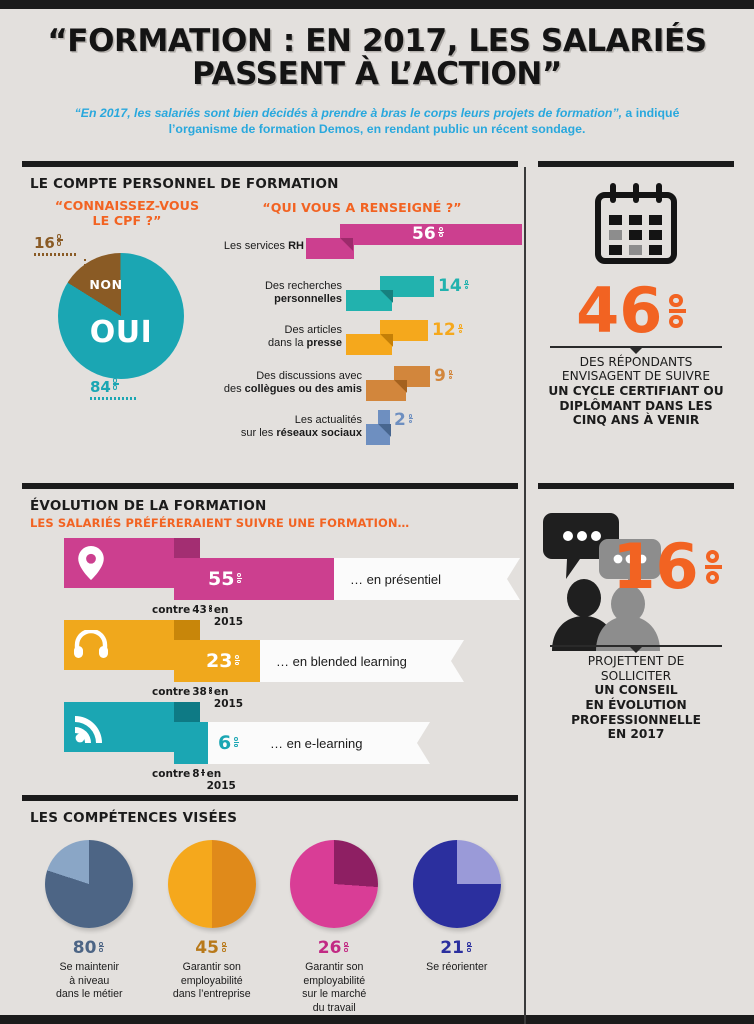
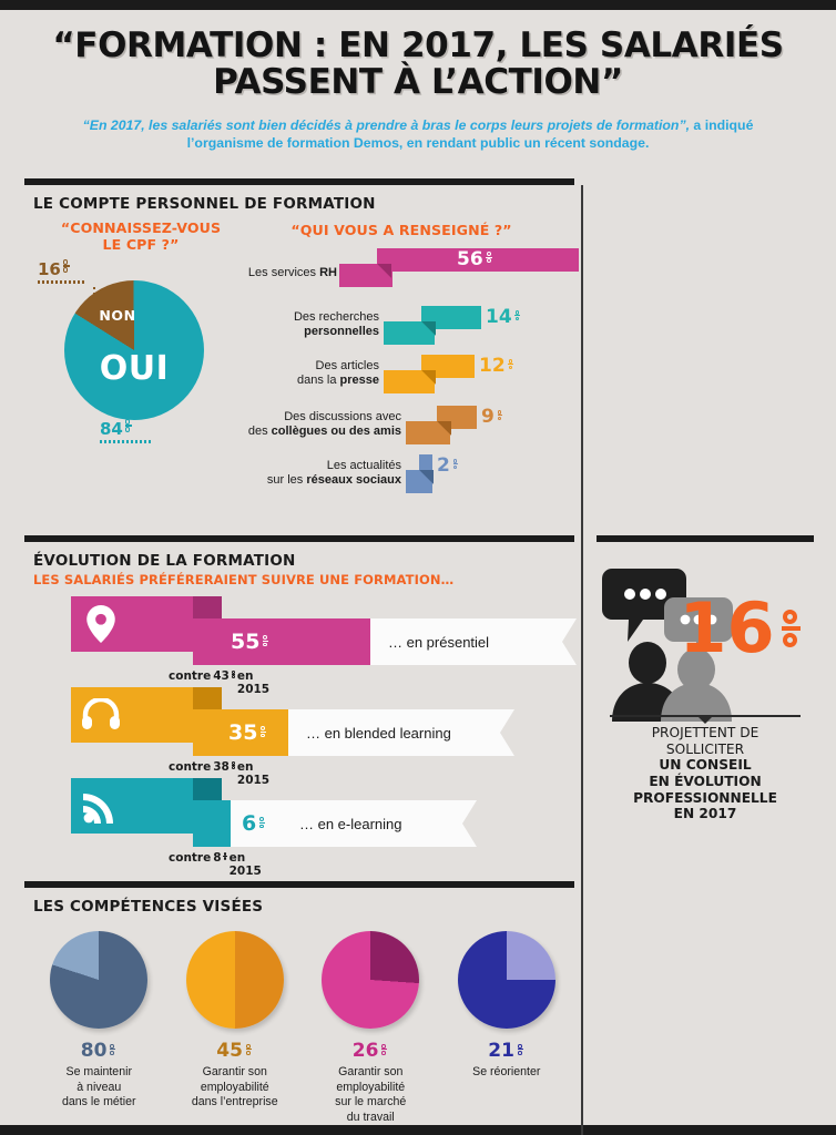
  “FORMATION : EN 2017, LES SALARIÉS PASSENT À L’ACTION”
  “En 2017, les salariés sont bien décidés à prendre à bras le corps leurs projets de formation”, a indiqué l’organisme de formation Demos, en rendant public un récent sondage.
  LE COMPTE PERSONNEL DE FORMATION
  “CONNAISSEZ-VOUS
  LE CPF ?”
  NON
  OUI
  16
  84
  “QUI VOUS A RENSEIGNÉ ?”
  Les services RH
  56
  Des recherches
  personnelles
  14
  Des articles
  dans la presse
  12
  Des discussions avec
  des collègues ou des amis
  9
  Les actualités
  sur les réseaux sociaux
  2
  ÉVOLUTION DE LA FORMATION
  LES SALARIÉS PRÉFÉRERAIENT SUIVRE UNE FORMATION…
  55
  … en présentiel
  contre
  43
  en 2015
- 23
+ 35
  … en blended learning
  contre
  38
  en 2015
  … en e-learning
  6
  contre
  8
  en 2015
  LES COMPÉTENCES VISÉES
  80
  Se maintenir
  à niveau
  dans le métier
  45
  Garantir son
  employabilité
  dans l’entreprise
  26
  Garantir son
  employabilité
  sur le marché
  du travail
  21
  Se réorienter
- 46
- DES RÉPONDANTS
- ENVISAGENT DE SUIVRE
- UN CYCLE CERTIFIANT OU
- DIPLÔMANT DANS LES
- CINQ ANS À VENIR
  16
  PROJETTENT DE
  SOLLICITER
  UN CONSEIL
  EN ÉVOLUTION
  PROFESSIONNELLE
  EN 2017
